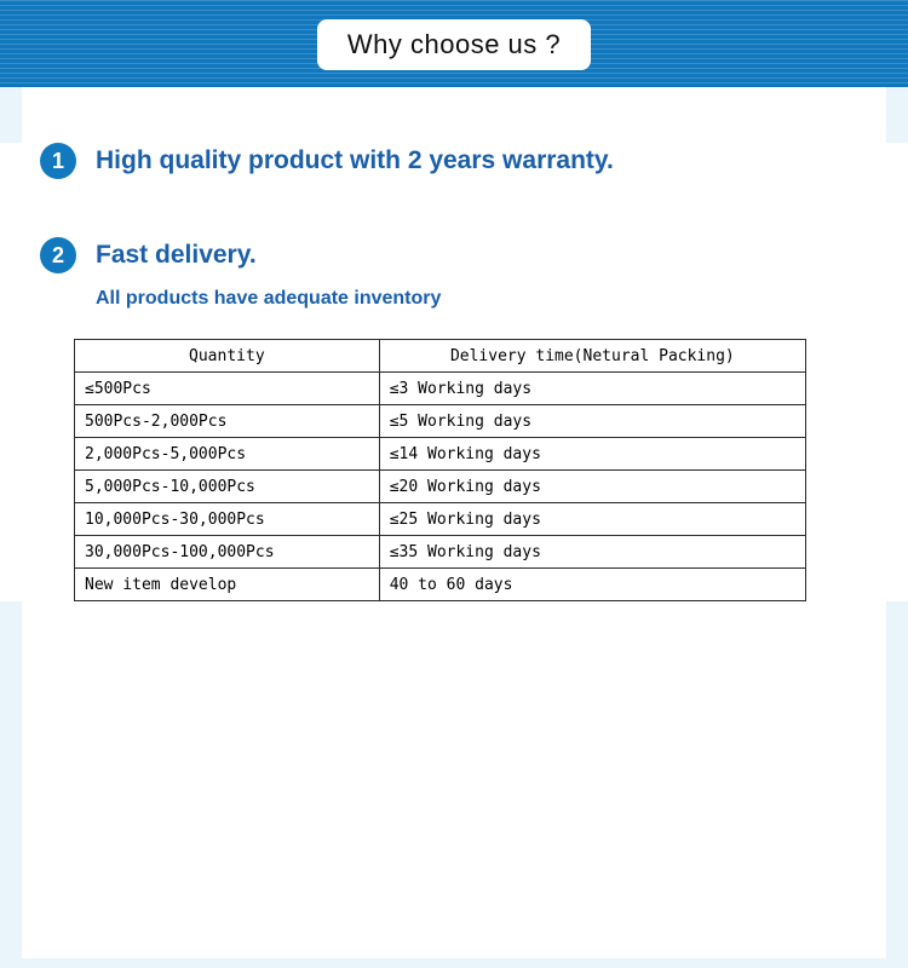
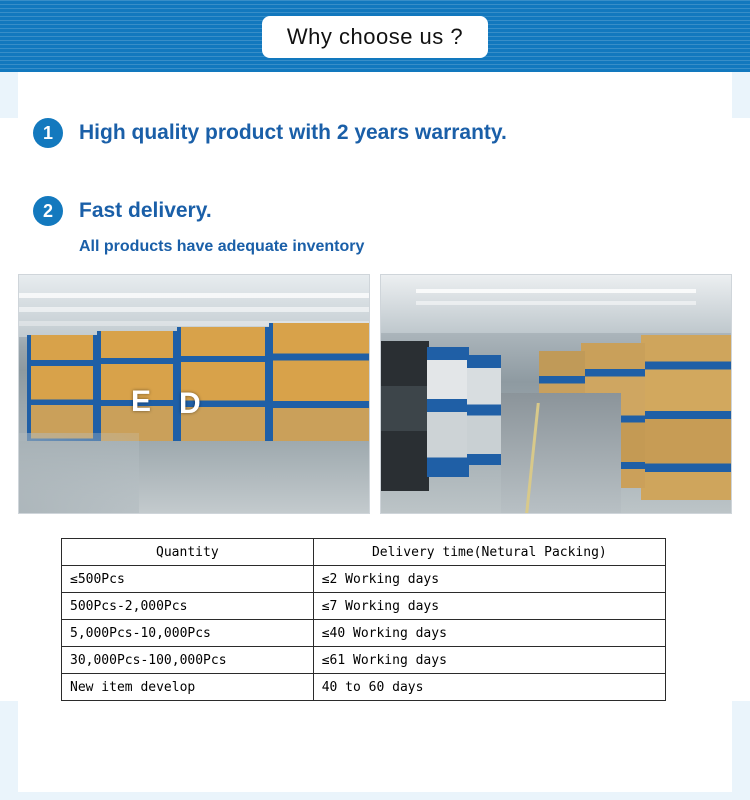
  Why choose us ?
  1
  High quality product with 2 years warranty.
  2
  Fast delivery.
  All products have adequate inventory
+ E
+ D
  Quantity	Delivery time(Netural Packing)
- ≤500Pcs	≤3 Working days
+ ≤500Pcs	≤2 Working days
- 500Pcs-2,000Pcs	≤5 Working days
+ 500Pcs-2,000Pcs	≤7 Working days
- 2,000Pcs-5,000Pcs	≤14 Working days
- 5,000Pcs-10,000Pcs	≤20 Working days
+ 5,000Pcs-10,000Pcs	≤40 Working days
- 10,000Pcs-30,000Pcs	≤25 Working days
- 30,000Pcs-100,000Pcs	≤35 Working days
+ 30,000Pcs-100,000Pcs	≤61 Working days
  New item develop	40 to 60 days
